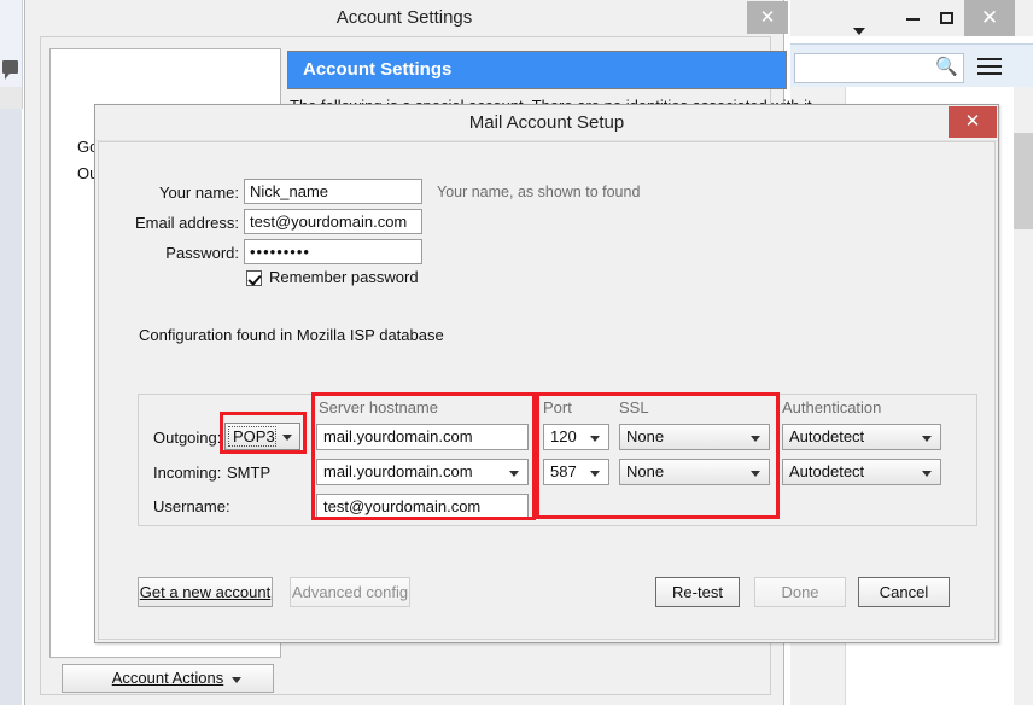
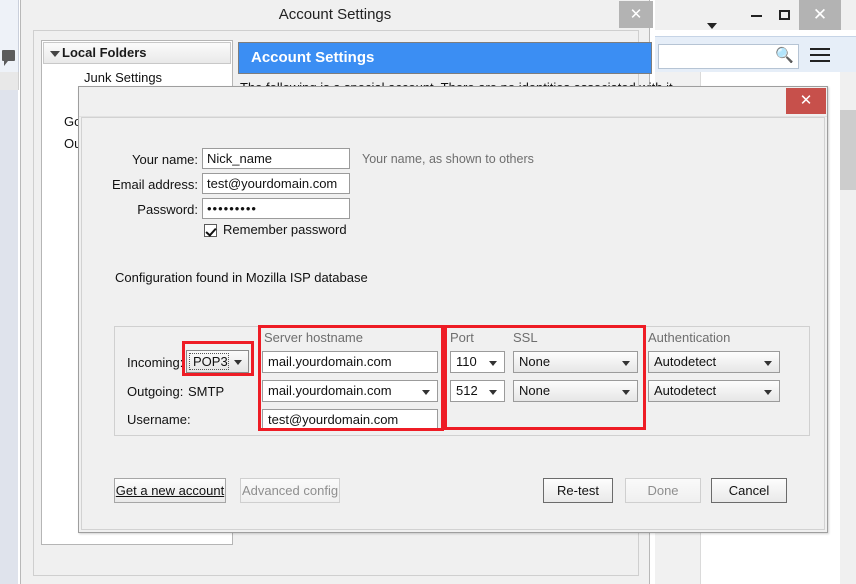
  ✕
  🔍
  Account Settings
  ✕
+ Local Folders
+ Junk Settings
  Account Settings
- Account Actions
- Mail Account Setup
  ✕
  Your name:
  Nick_name
- Your name, as shown to found
+ Your name, as shown to others
  Email address:
  test@yourdomain.com
  Password:
  •••••••••
  Remember password
  Configuration found in Mozilla ISP database
  Server hostname
  Port
  SSL
  Authentication
- Outgoing:
+ Incoming:
  POP3
  mail.yourdomain.com
- 120
+ 110
  None
  Autodetect
- Incoming:
+ Outgoing:
  SMTP
  mail.yourdomain.com
- 587
+ 512
  None
  Autodetect
  Username:
  test@yourdomain.com
  Get a new account
  Advanced config
  Re-test
  Done
  Cancel
